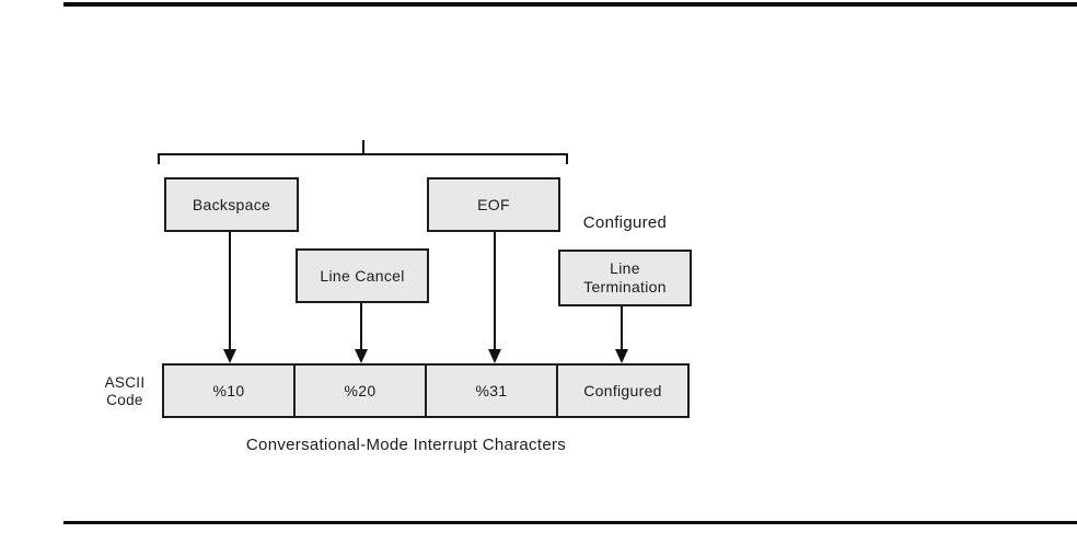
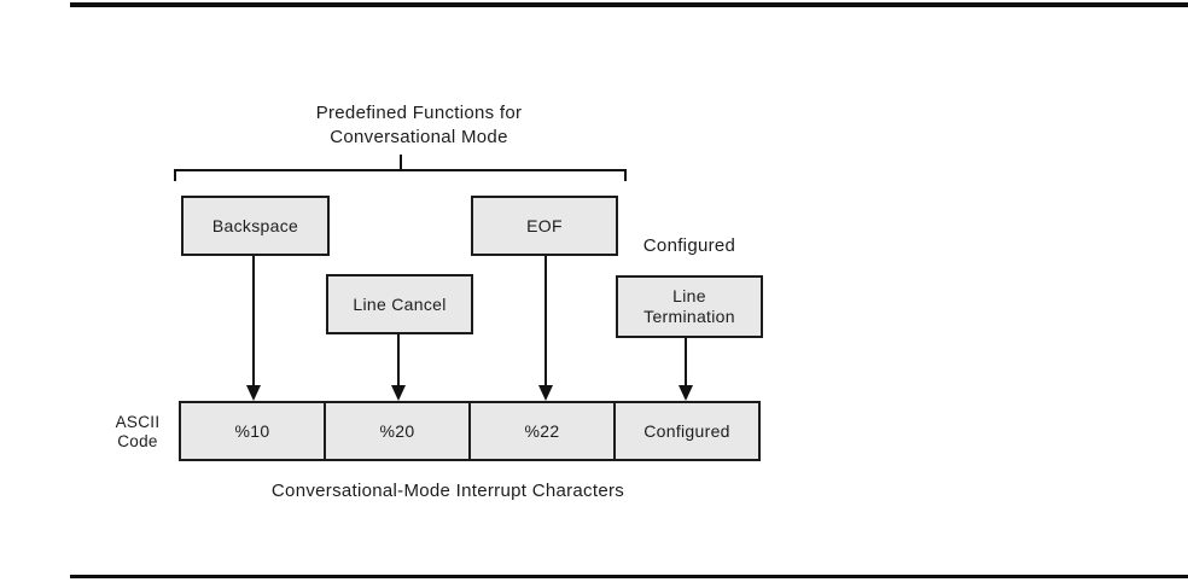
+ Predefined Functions for
+ Conversational Mode
  Backspace
  EOF
  Configured
  Line Cancel
  Line
  Termination
  ASCII
  Code
  %10
  %20
- %31
+ %22
  Configured
  Conversational-Mode Interrupt Characters
